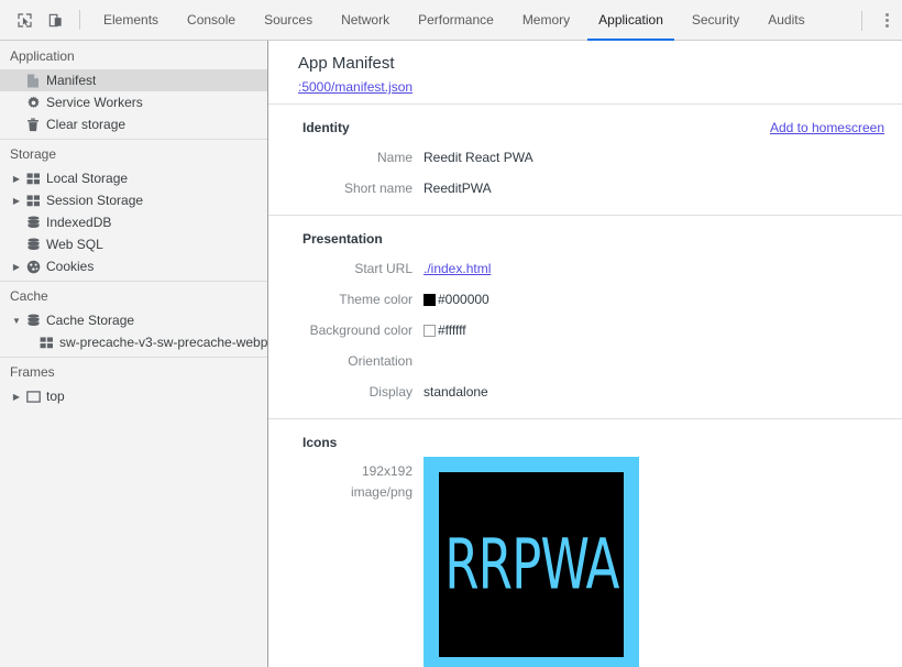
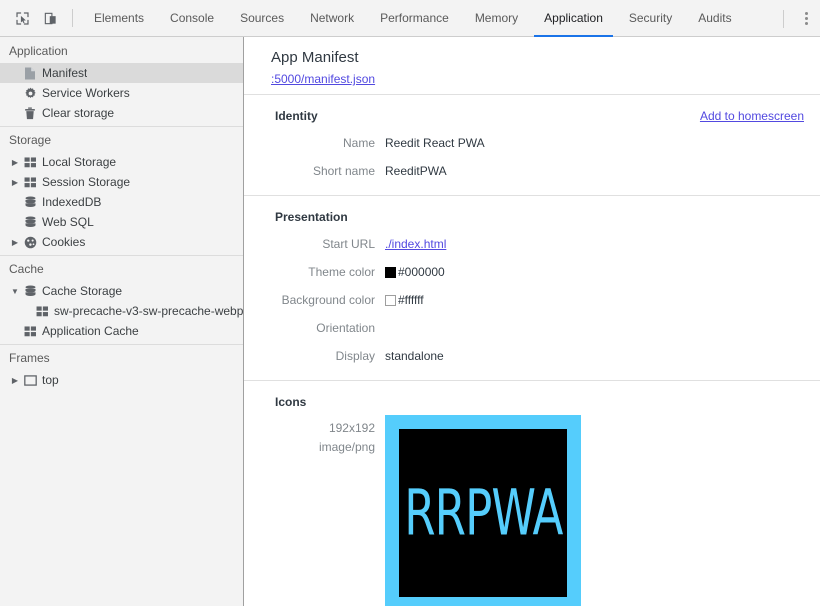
  Elements
  Console
  Sources
  Network
  Performance
  Memory
  Application
  Security
  Audits
  Application
  Manifest
  Service Workers
  Clear storage
  Storage
  ▶
  Local Storage
  ▶
  Session Storage
  IndexedDB
  Web SQL
  ▶
  Cookies
  Cache
  ▼
  Cache Storage
  sw-precache-v3-sw-precache-webp
+ Application Cache
  Frames
  ▶
  top
  App Manifest
  :5000/manifest.json
  Identity
  Add to homescreen
  Name
  Reedit React PWA
  Short name
  ReeditPWA
  Presentation
  Start URL
  ./index.html
  Theme color
  #000000
  Background color
  #ffffff
  Orientation
  Display
  standalone
  Icons
  192x192
  image/png
  RRPWA
